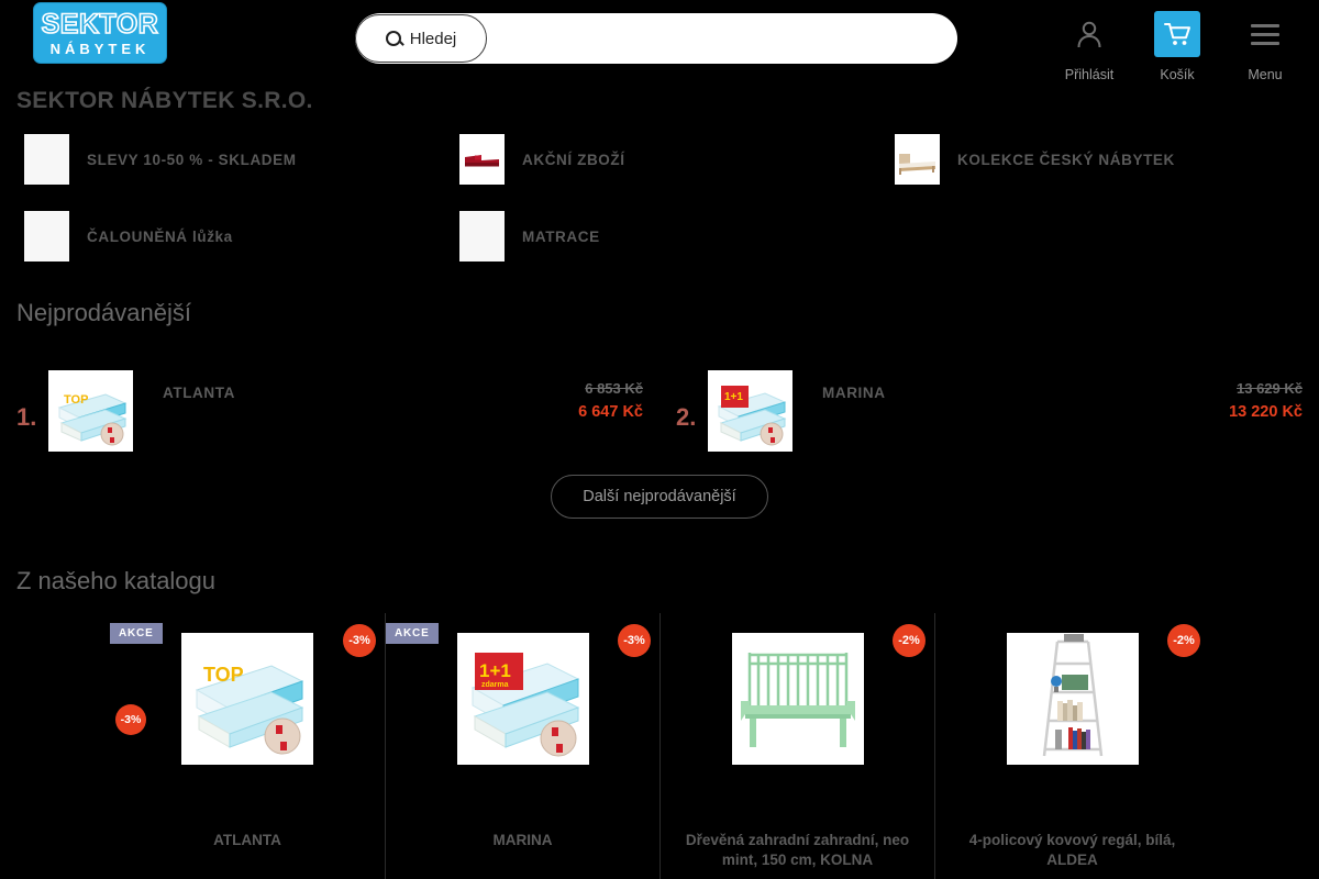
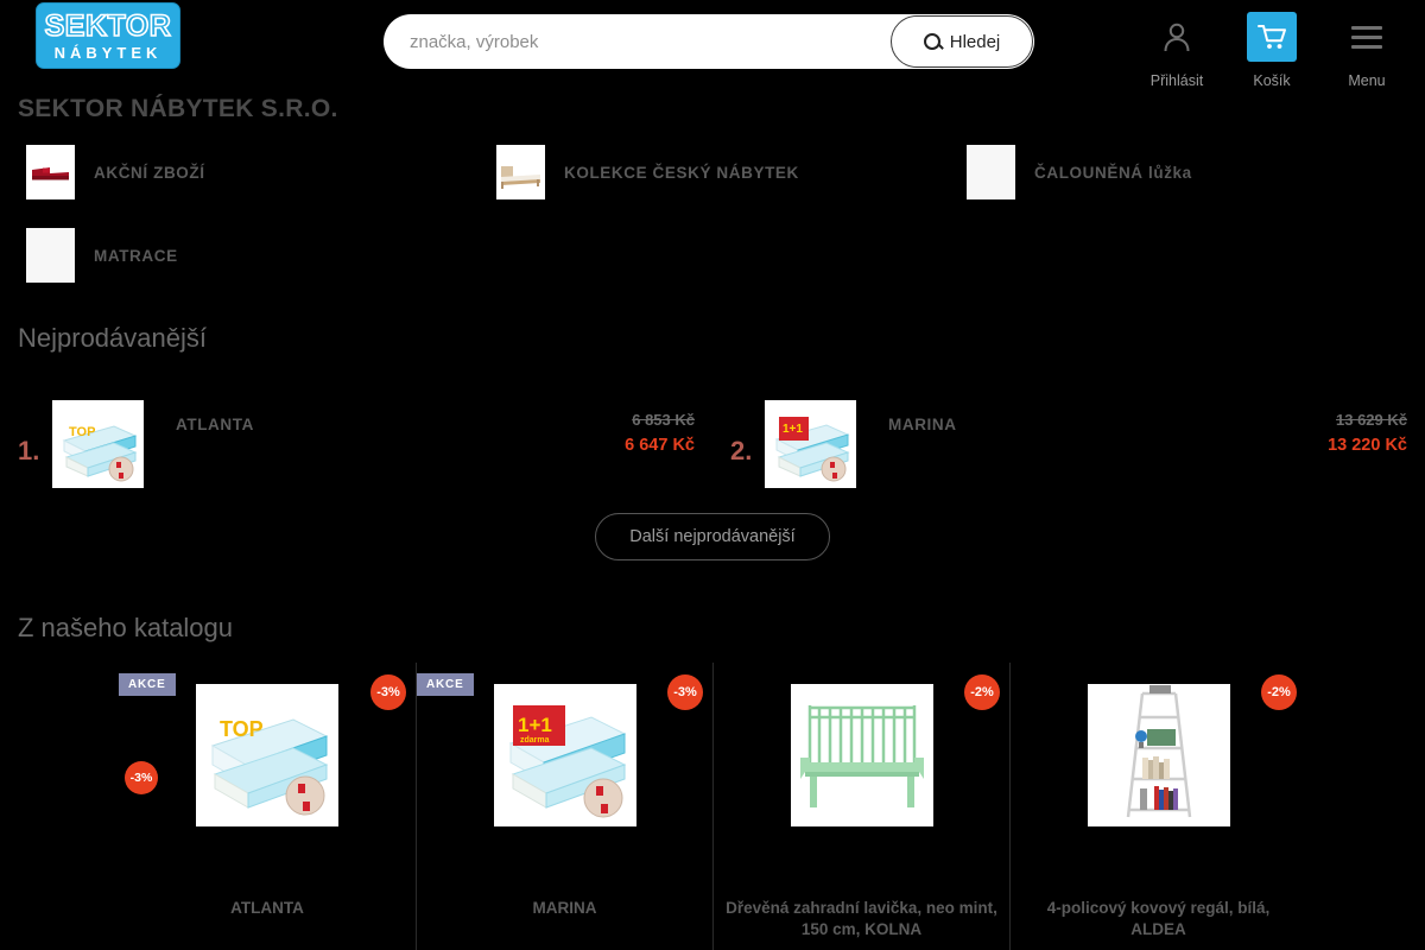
  SEKTOR
  NÁBYTEK
+ značka, výrobek
  Hledej
  Přihlásit
  Košík
  Menu
  SEKTOR NÁBYTEK S.R.O.
- SLEVY 10-50 % - SKLADEM
  AKČNÍ ZBOŽÍ
  KOLEKCE ČESKÝ NÁBYTEK
  ČALOUNĚNÁ lůžka
  MATRACE
  Nejprodávanější
  1.
  TOP
  -3%
  ATLANTA
  6 853 Kč
  6 647 Kč
  2.
  1+1
  MARINA
  13 629 Kč
  13 220 Kč
  Další nejprodávanější
  Z našeho katalogu
  AKCE
  -3%
  TOP
  ATLANTA
  AKCE
  -3%
  1+1
  MARINA
  -2%
- Dřevěná zahradní zahradní, neo mint, 150 cm, KOLNA
+ Dřevěná zahradní lavička, neo mint, 150 cm, KOLNA
  -2%
  4-policový kovový regál, bílá, ALDEA
